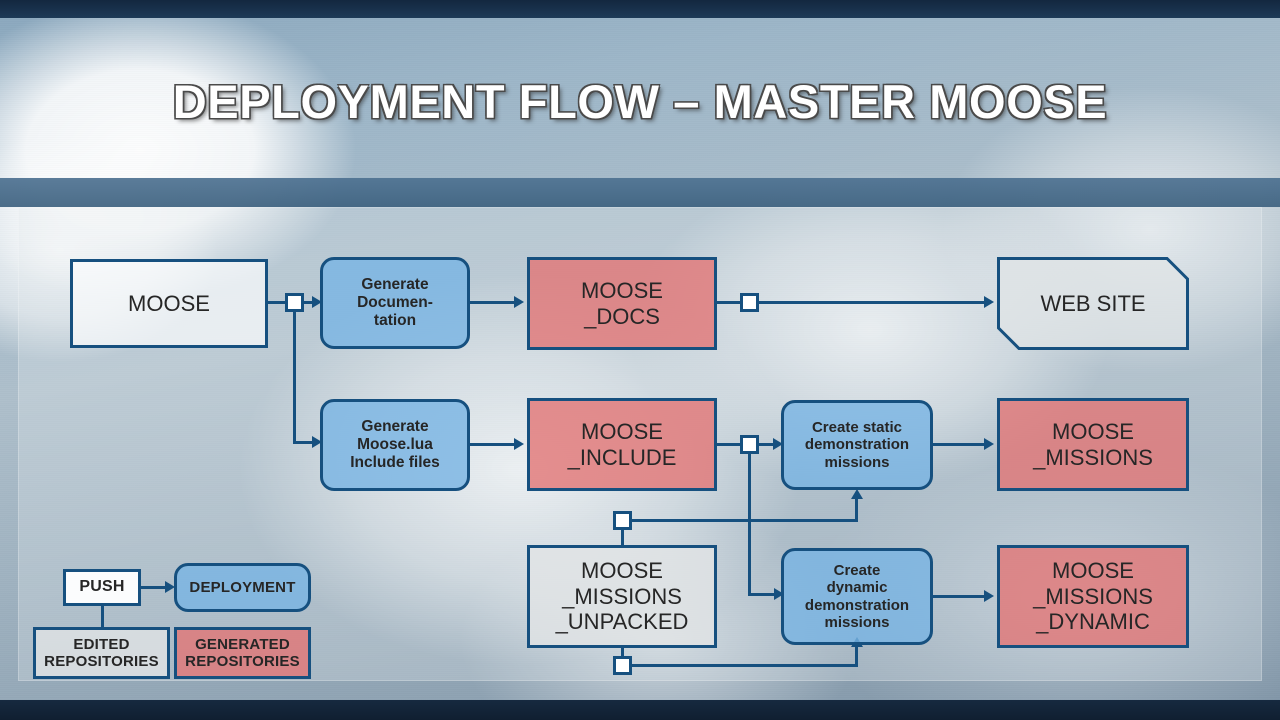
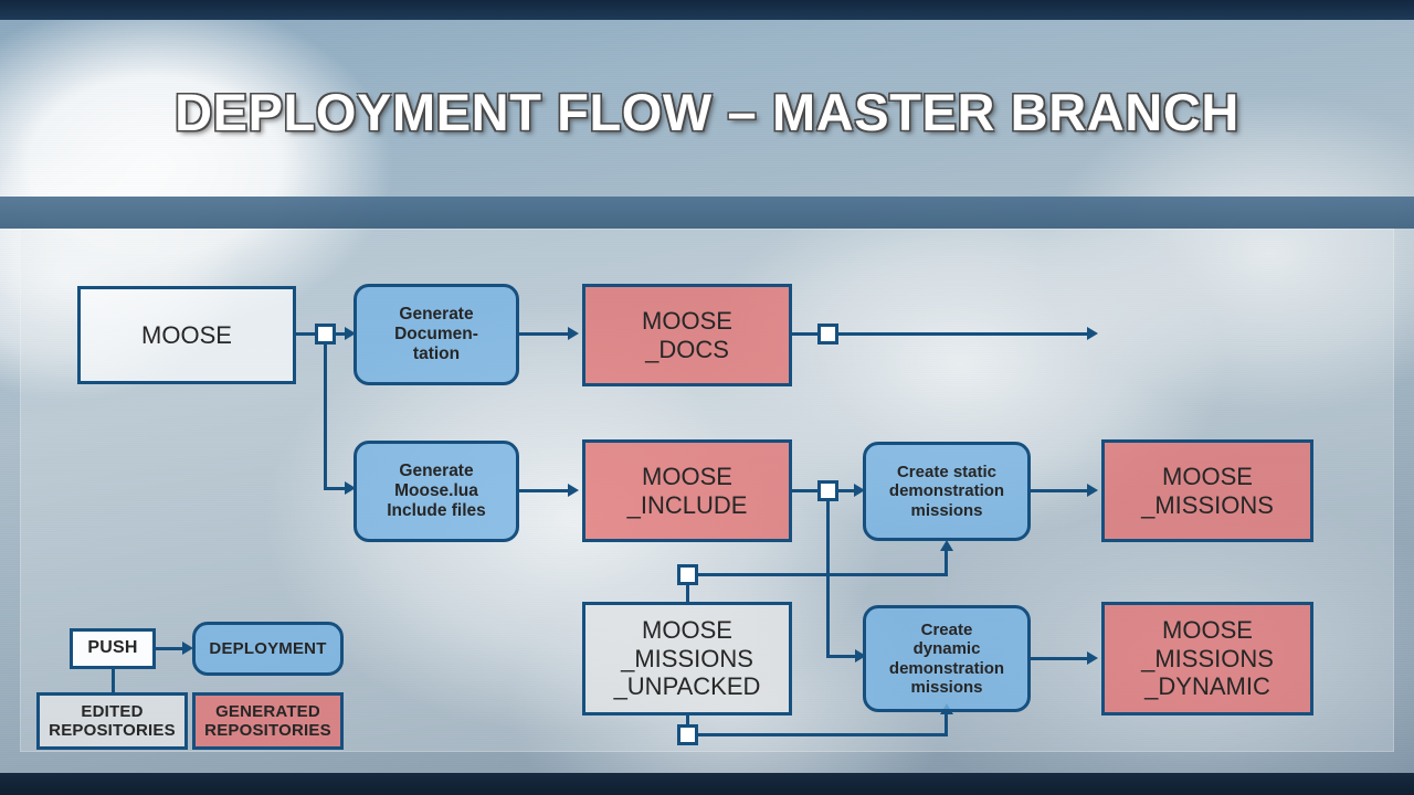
- DEPLOYMENT FLOW – MASTER MOOSE
+ DEPLOYMENT FLOW – MASTER BRANCH
  MOOSE
  Generate
  Documen-
  tation
  MOOSE
  _DOCS
- WEB SITE
  Generate
  Moose.lua
  Include files
  MOOSE
  _INCLUDE
  Create static
  demonstration
  missions
  MOOSE
  _MISSIONS
  MOOSE
  _MISSIONS
  _UNPACKED
  Create
  dynamic
  demonstration
  missions
  MOOSE
  _MISSIONS
  _DYNAMIC
  PUSH
  DEPLOYMENT
  EDITED
  REPOSITORIES
  GENERATED
  REPOSITORIES
